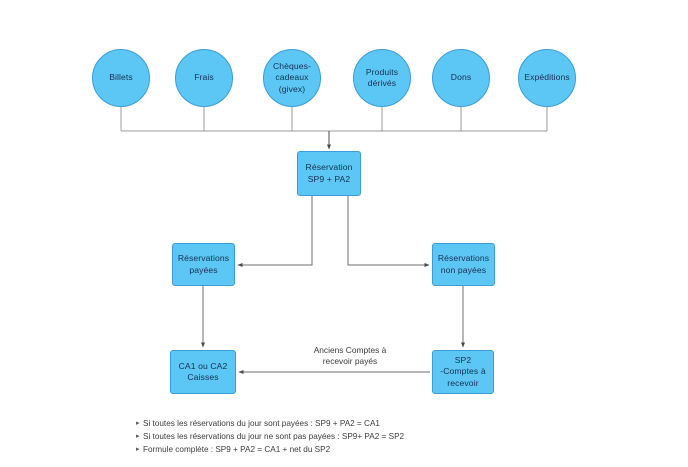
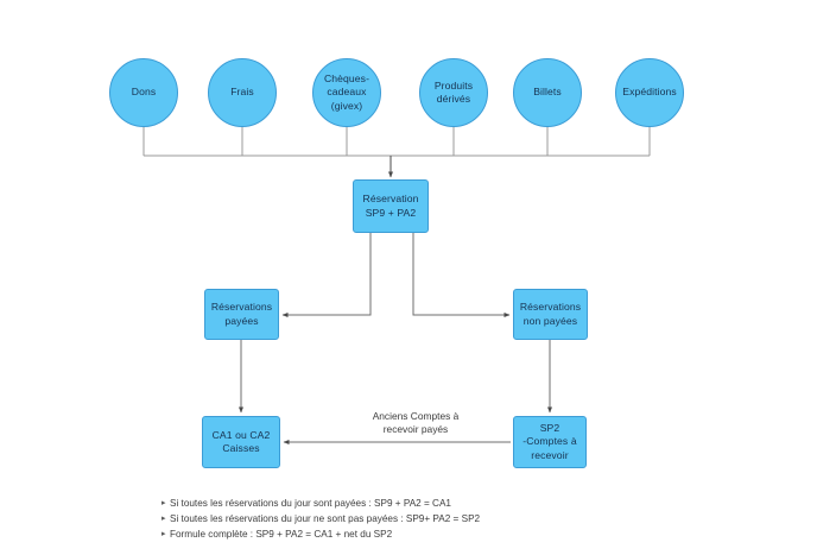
- Billets
+ Dons
  Frais
  Chèques-
  cadeaux
  (givex)
  Produits
  dérivés
- Dons
+ Billets
  Expéditions
  Réservation
  SP9 + PA2
  Réservations
  payées
  Réservations
  non payées
  CA1 ou CA2
  Caisses
  SP2
  -Comptes à
  recevoir
  Anciens Comptes à
  recevoir payés
  Si toutes les réservations du jour sont payées : SP9 + PA2 = CA1
  Si toutes les réservations du jour ne sont pas payées : SP9+ PA2 = SP2
  Formule complète : SP9 + PA2 = CA1 + net du SP2
